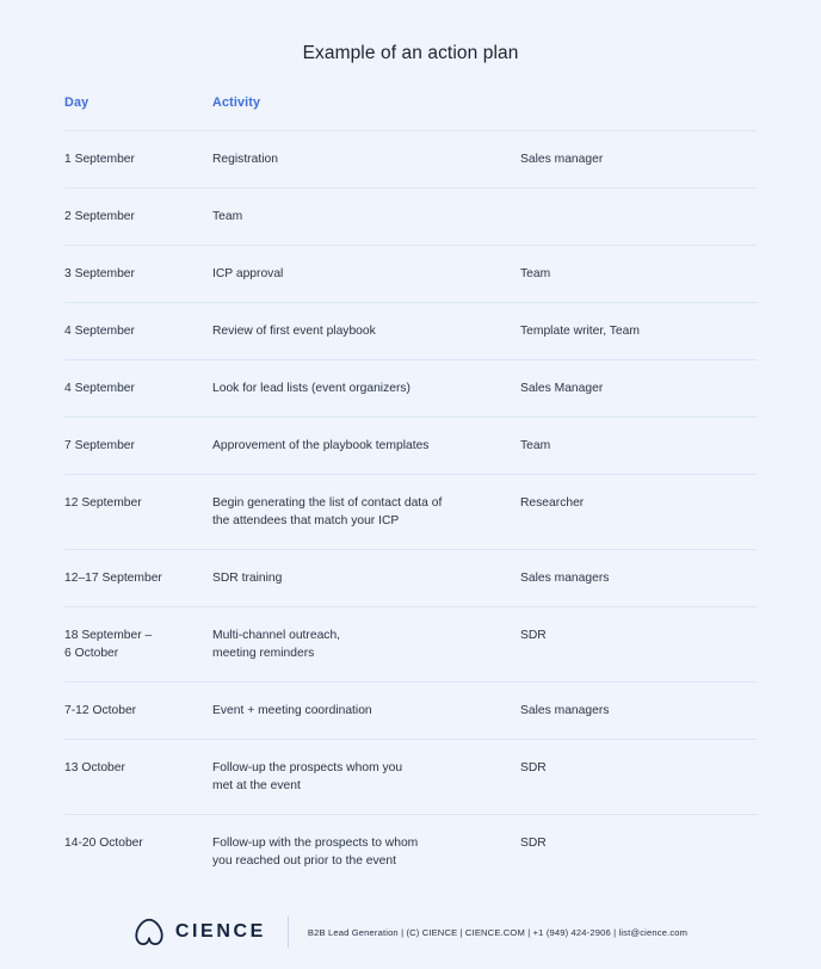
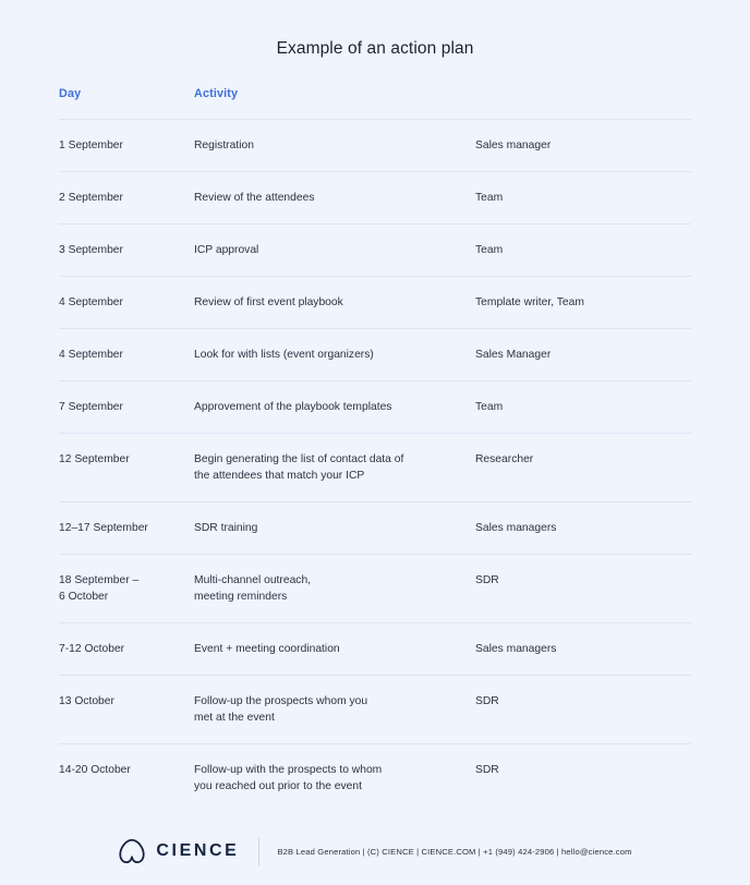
  Example of an action plan
  Day
  Activity
  1 September
  Registration
  Sales manager
  2 September
+ Review of the attendees
  Team
  3 September
  ICP approval
  Team
  4 September
  Review of first event playbook
  Template writer, Team
  4 September
- Look for lead lists (event organizers)
+ Look for with lists (event organizers)
  Sales Manager
  7 September
  Approvement of the playbook templates
  Team
  12 September
  Begin generating the list of contact data of
  the attendees that match your ICP
  Researcher
  12–17 September
  SDR training
  Sales managers
  18 September –
  6 October
  Multi-channel outreach,
  meeting reminders
  SDR
  7-12 October
  Event + meeting coordination
  Sales managers
  13 October
  Follow-up the prospects whom you
  met at the event
  SDR
  14-20 October
  Follow-up with the prospects to whom
  you reached out prior to the event
  SDR
  CIENCE
- B2B Lead Generation | (C) CIENCE | CIENCE.COM | +1 (949) 424-2906 | list@cience.com
+ B2B Lead Generation | (C) CIENCE | CIENCE.COM | +1 (949) 424-2906 | hello@cience.com
